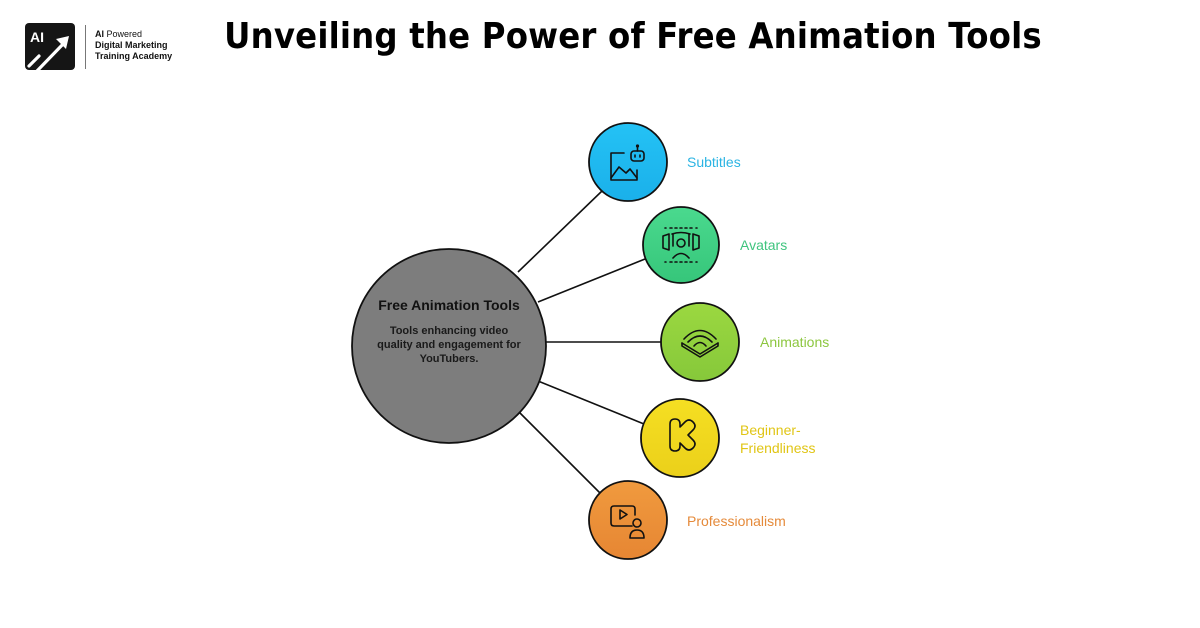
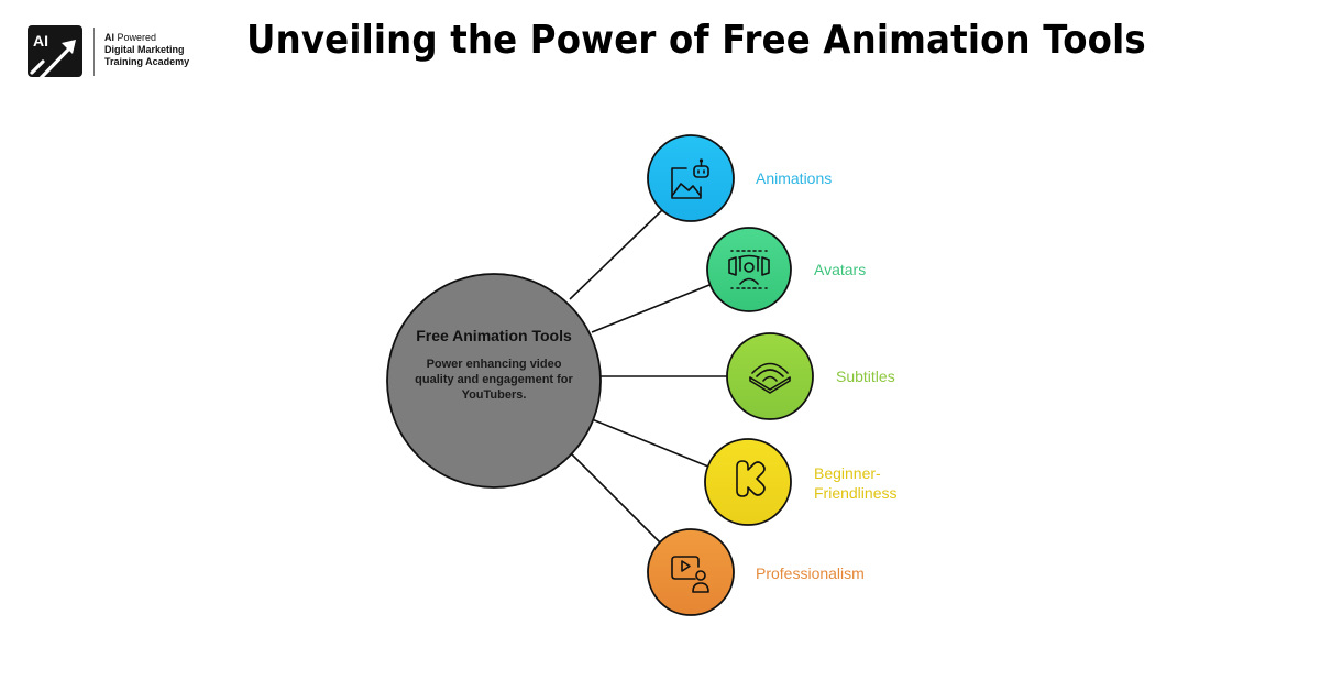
  AI
  AI Powered
  Digital Marketing
  Training Academy
  Unveiling the Power of Free Animation Tools
  Free Animation Tools
- Tools enhancing video quality and engagement for YouTubers.
+ Power enhancing video quality and engagement for YouTubers.
- Subtitles
+ Animations
  Avatars
- Animations
+ Subtitles
  Beginner-
  Friendliness
  Professionalism
